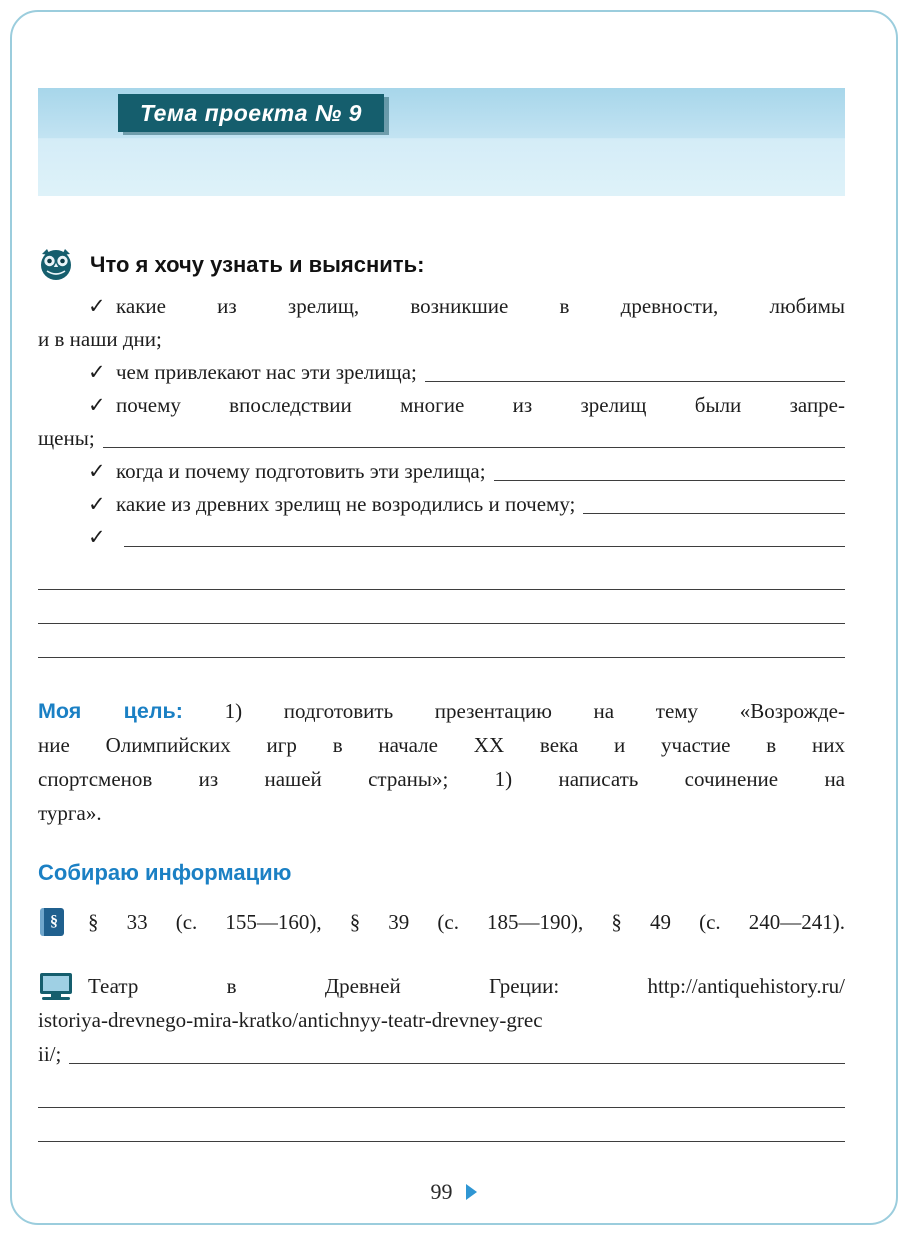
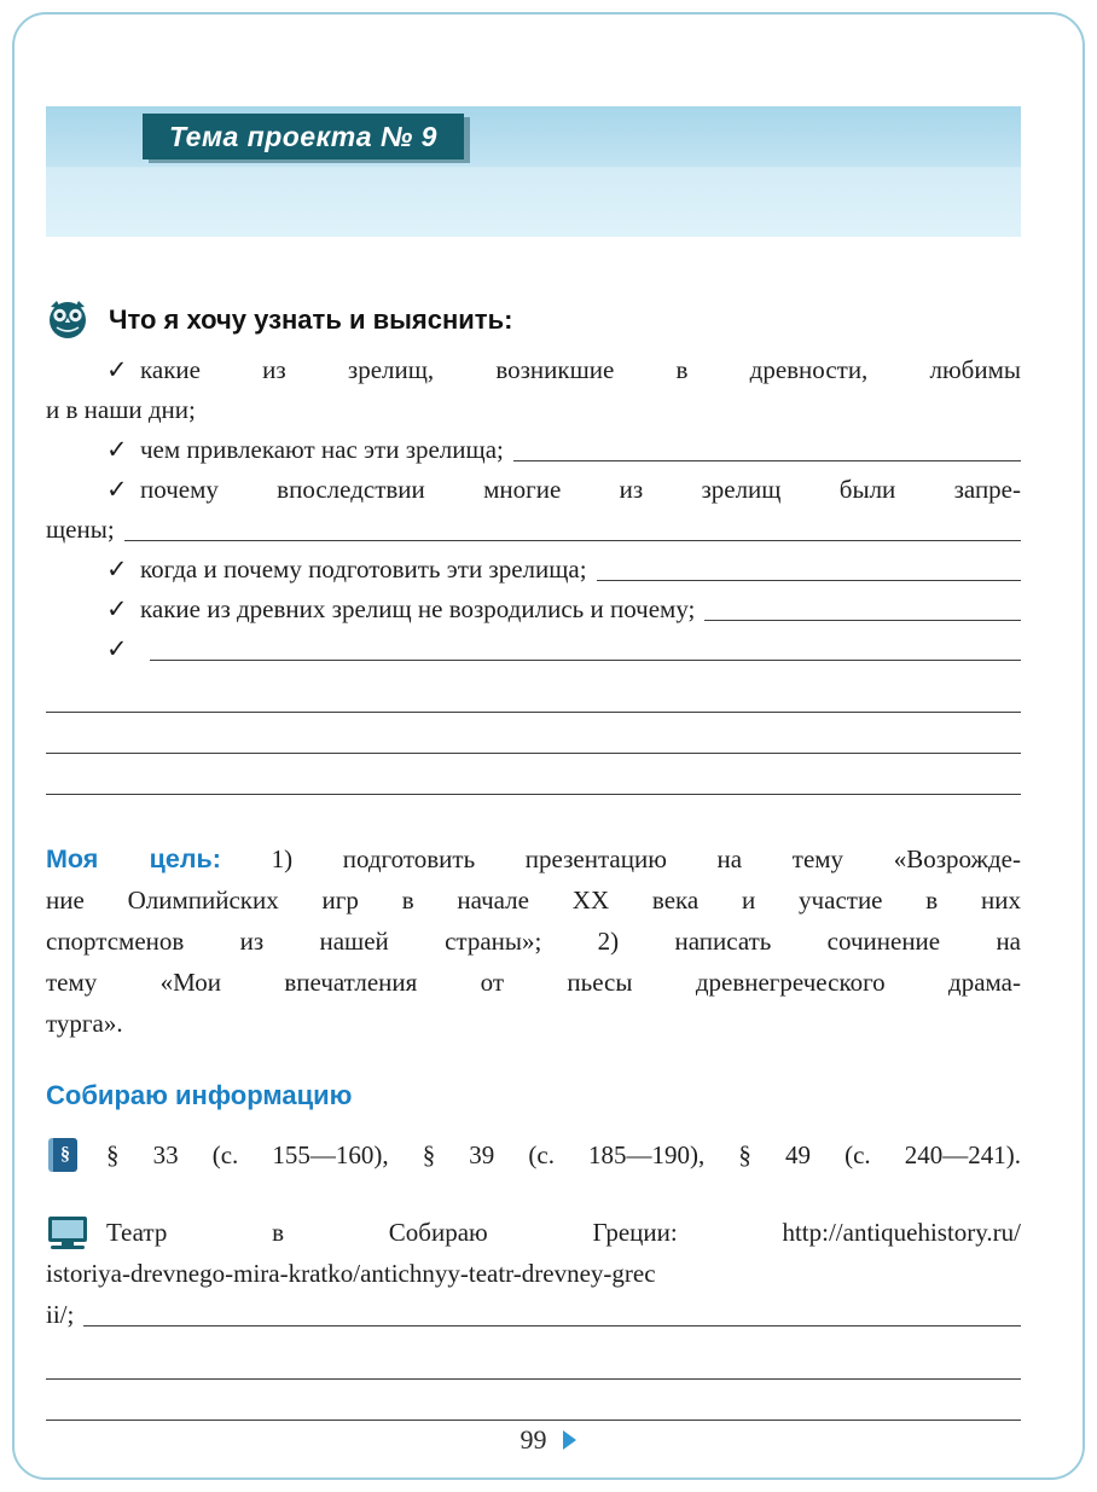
  Тема проекта № 9
  Что я хочу узнать и выяснить:
  ✓
  какие из зрелищ, возникшие в древности, любимы
  и в наши дни;
  ✓
  чем привлекают нас эти зрелища;
  ✓
  почему впоследствии многие из зрелищ были запре-
  щены;
  ✓
  когда и почему подготовить эти зрелища;
  ✓
  какие из древних зрелищ не возродились и почему;
  ✓
  Моя цель: 1) подготовить презентацию на тему «Возрожде-
  ние Олимпийских игр в начале XX века и участие в них
- спортсменов из нашей страны»; 1) написать сочинение на
+ спортсменов из нашей страны»; 2) написать сочинение на
+ тему «Мои впечатления от пьесы древнегреческого драма-
  турга».
  Собираю информацию
  §
  § 33 (с. 155—160), § 39 (с. 185—190), § 49 (с. 240—241).
- Театр в Древней Греции: http://antiquehistory.ru/
+ Театр в Собираю Греции: http://antiquehistory.ru/
  istoriya-drevnego-mira-kratko/antichnyy-teatr-drevney-grec
  ii/;
  99
